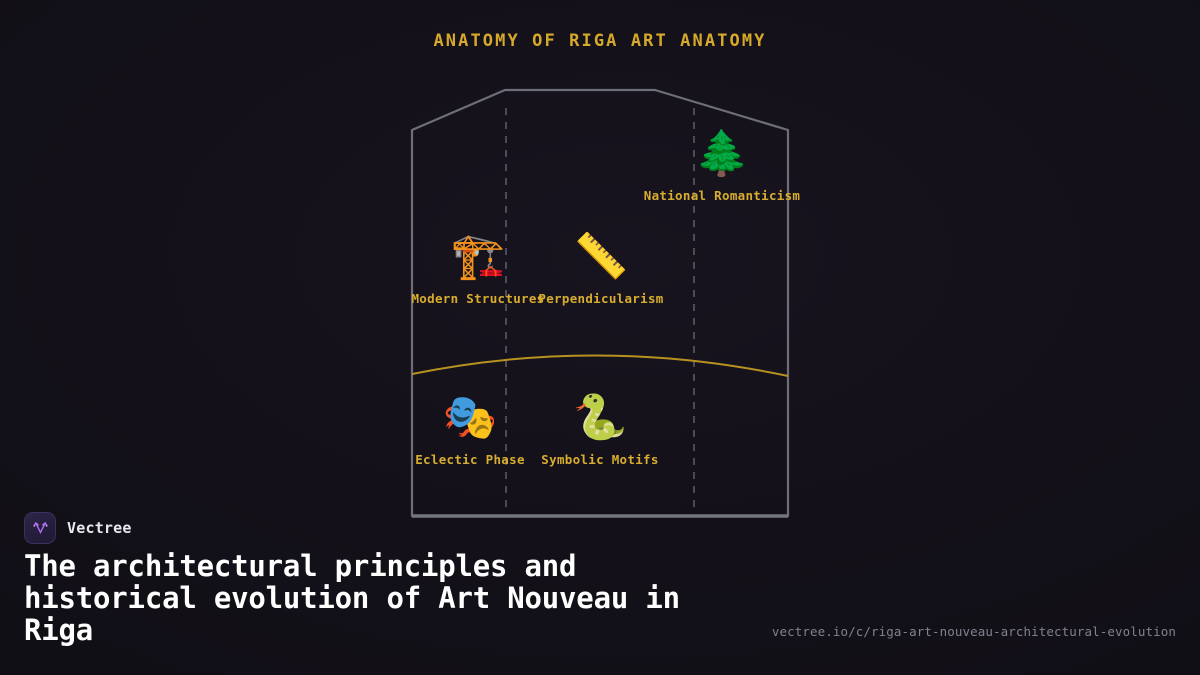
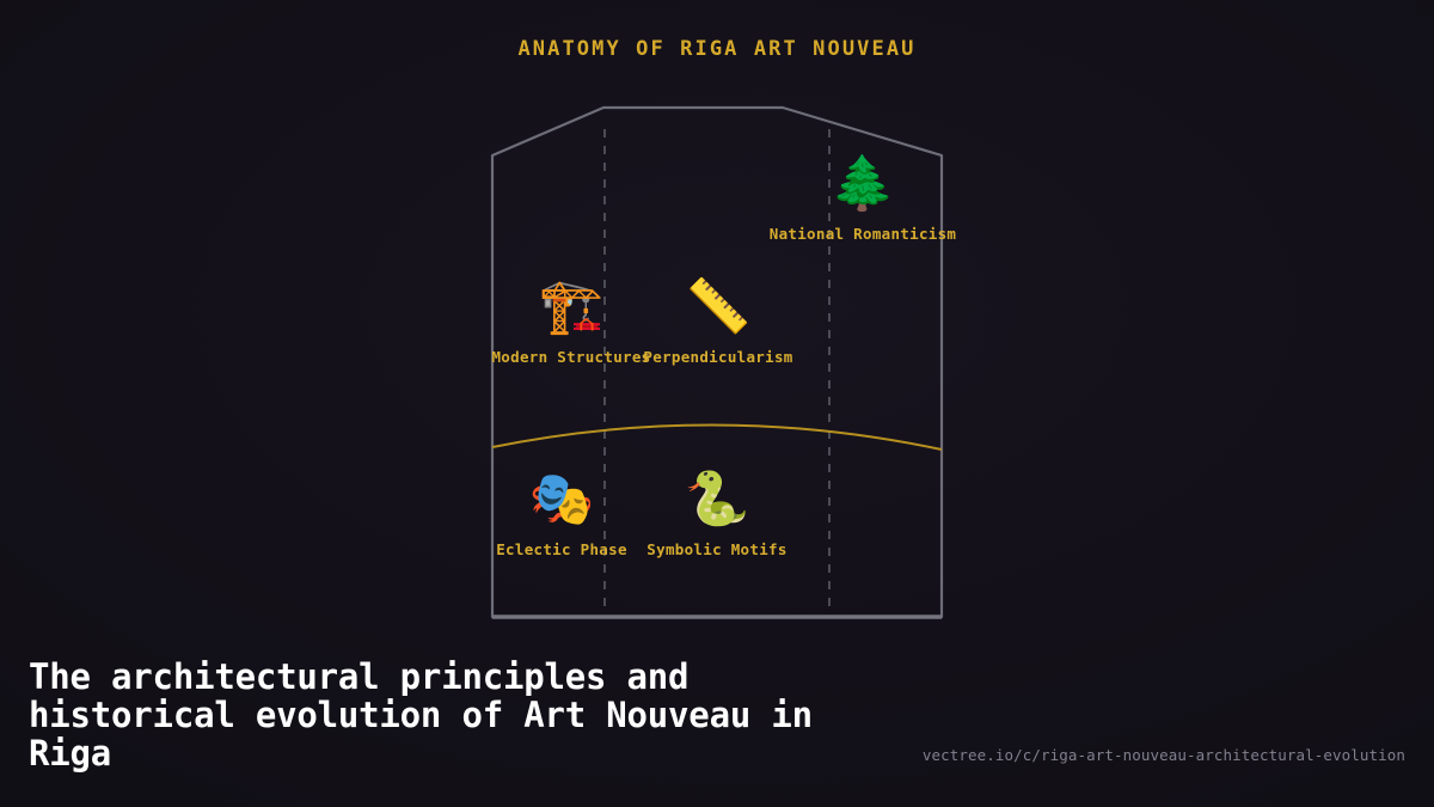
- ANATOMY OF RIGA ART ANATOMY
+ ANATOMY OF RIGA ART NOUVEAU
  🌲
  National Romanticism
  🏗️
  Modern Structures
  📏
  Perpendicularism
  🎭
  Eclectic Phase
  🐍
  Symbolic Motifs
- Vectree
  The architectural principles and historical evolution of Art Nouveau in Riga
  vectree.io/c/riga-art-nouveau-architectural-evolution
